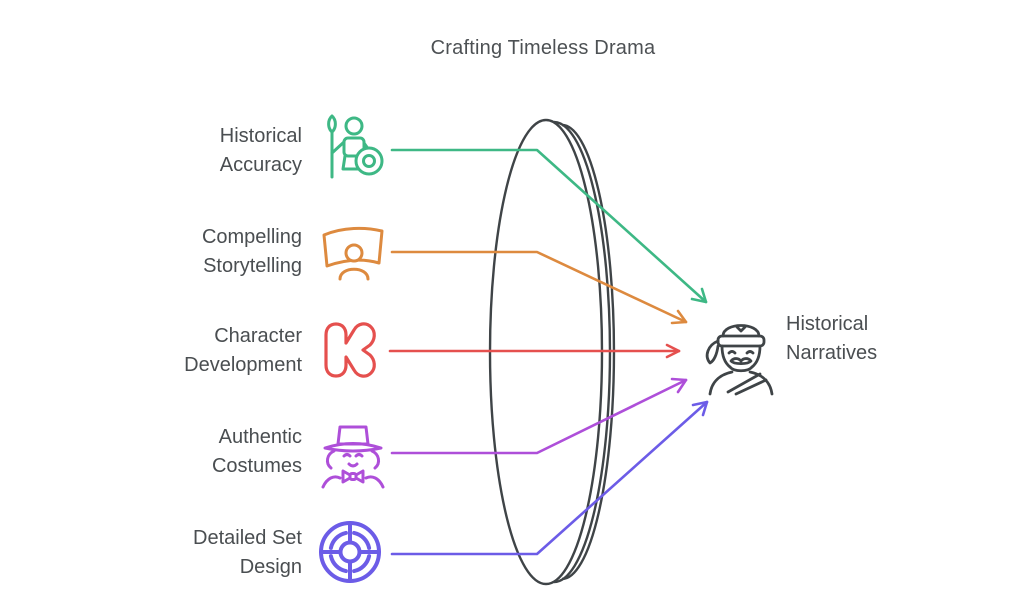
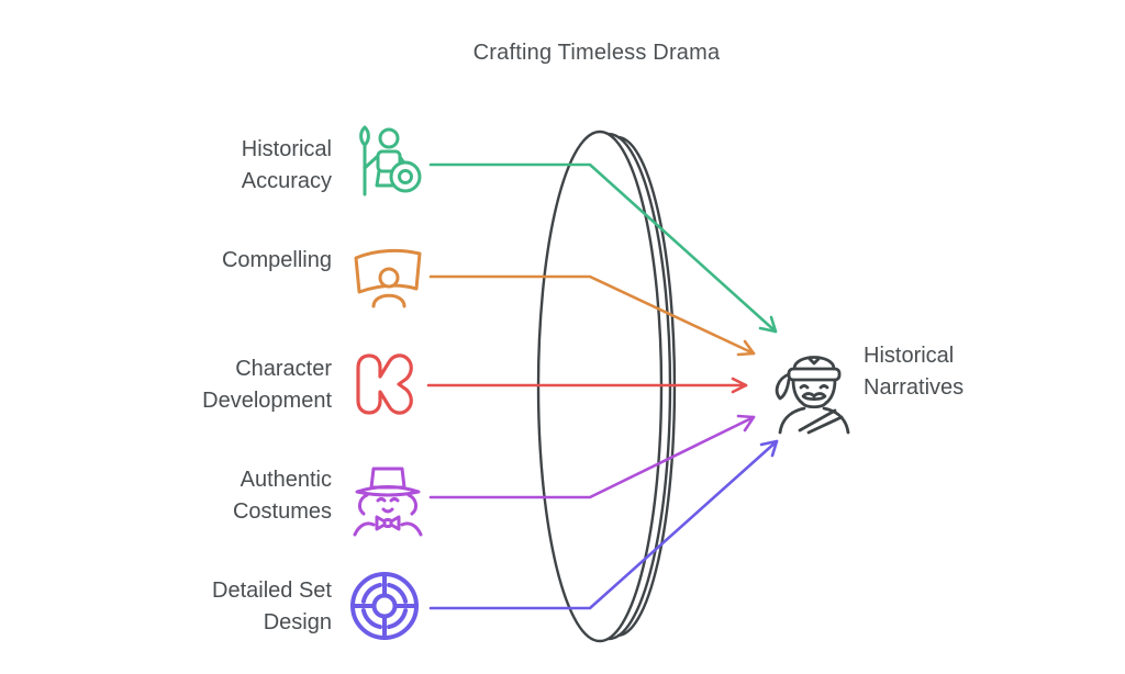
  Crafting Timeless Drama
  Historical
  Accuracy
  Compelling
- Storytelling
  Character
  Development
  Authentic
  Costumes
  Detailed Set
  Design
  Historical
  Narratives
